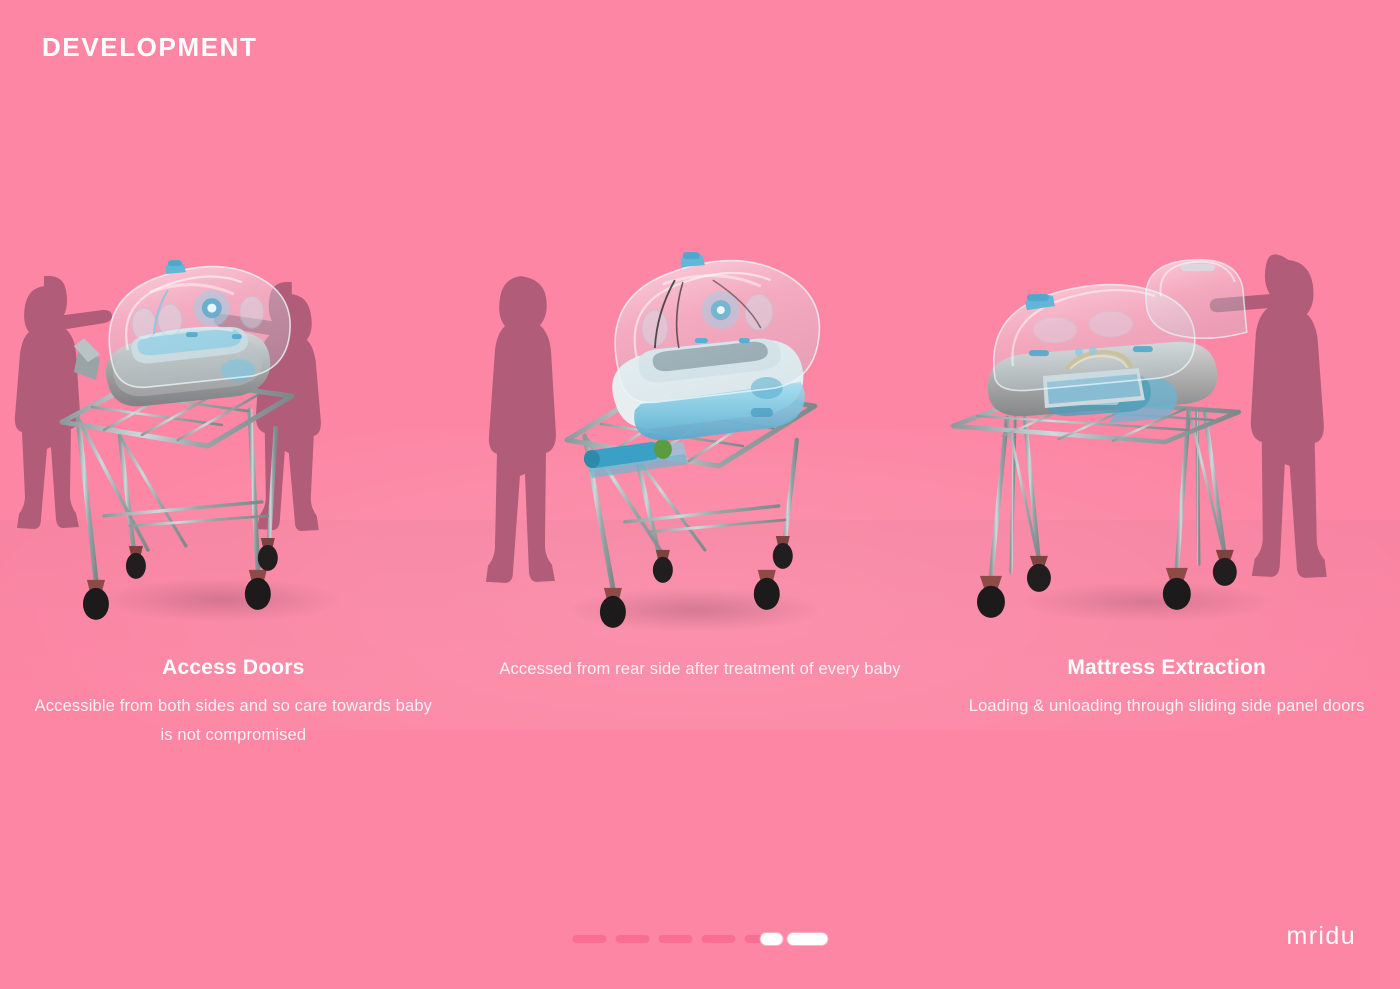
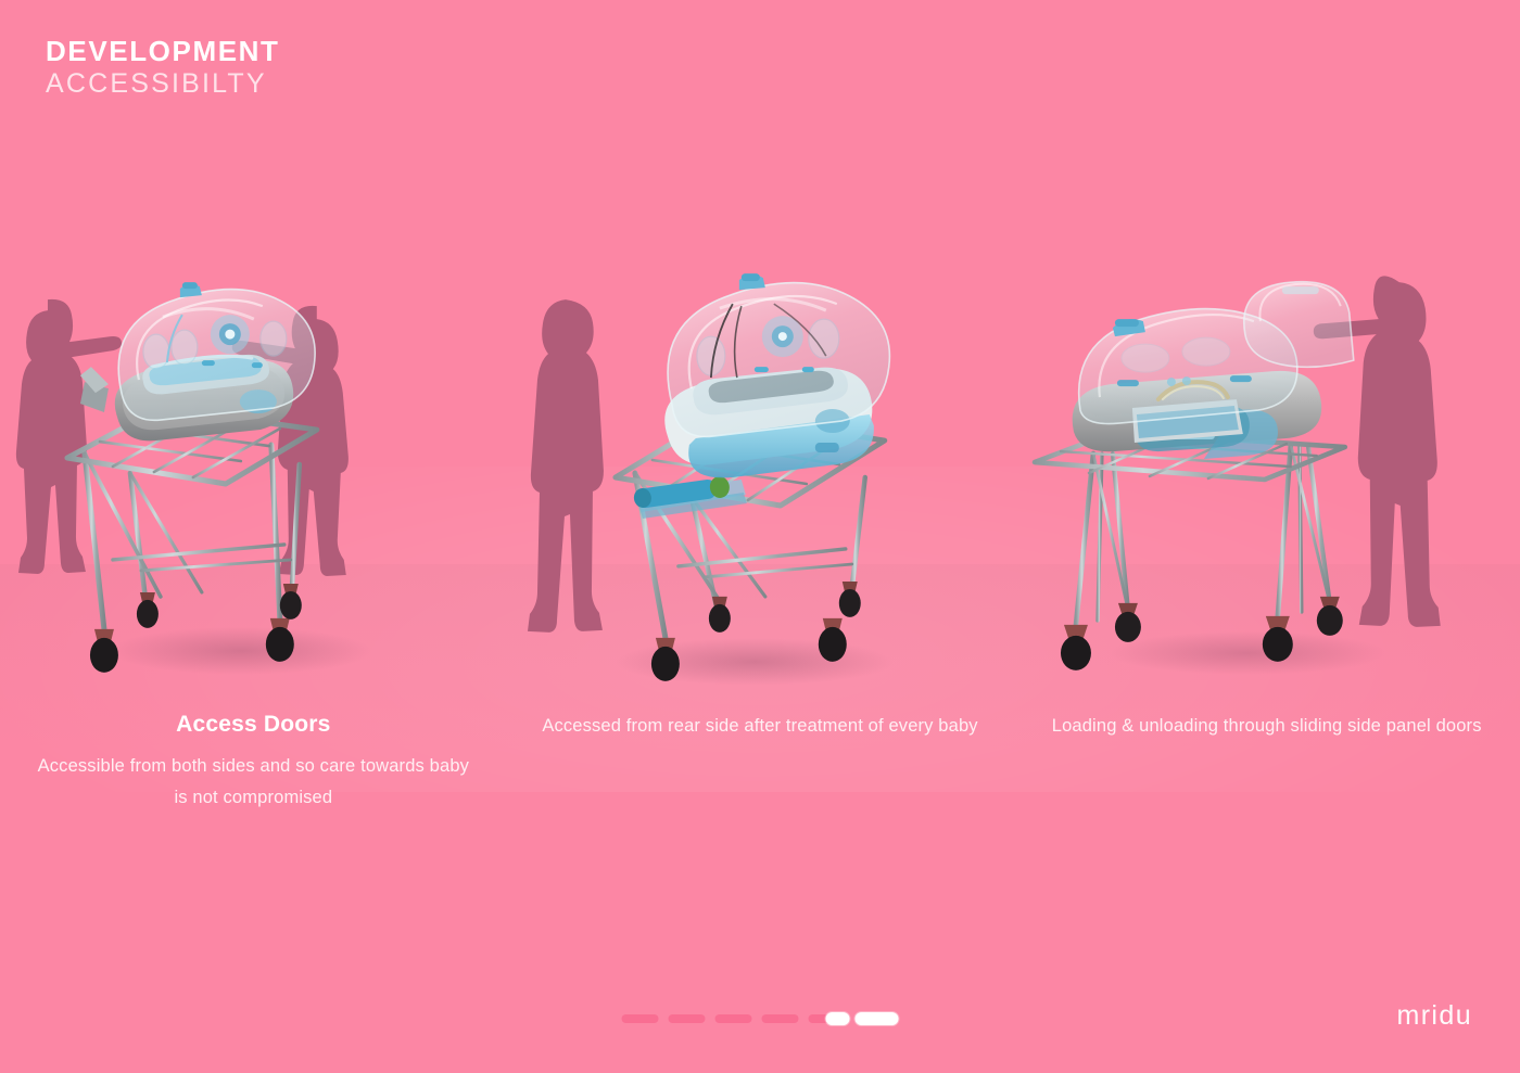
  DEVELOPMENT
+ ACCESSIBILTY
  Access Doors
  Accessible from both sides and so care towards baby is not compromised
  Accessed from rear side after treatment of every baby
- Mattress Extraction
  Loading & unloading through sliding side panel doors
  mridu
